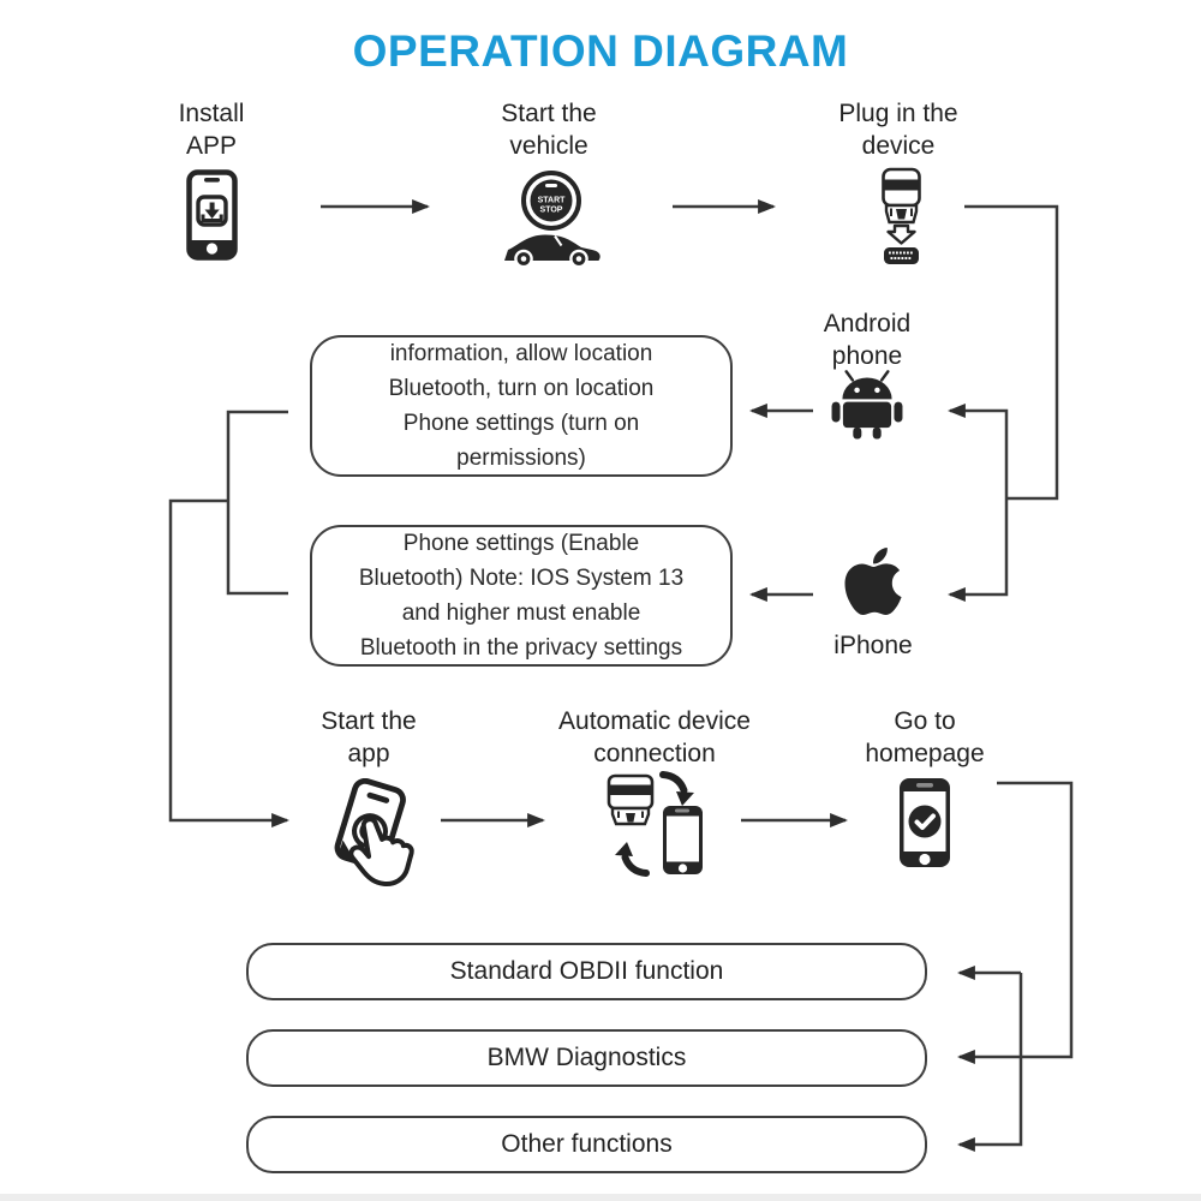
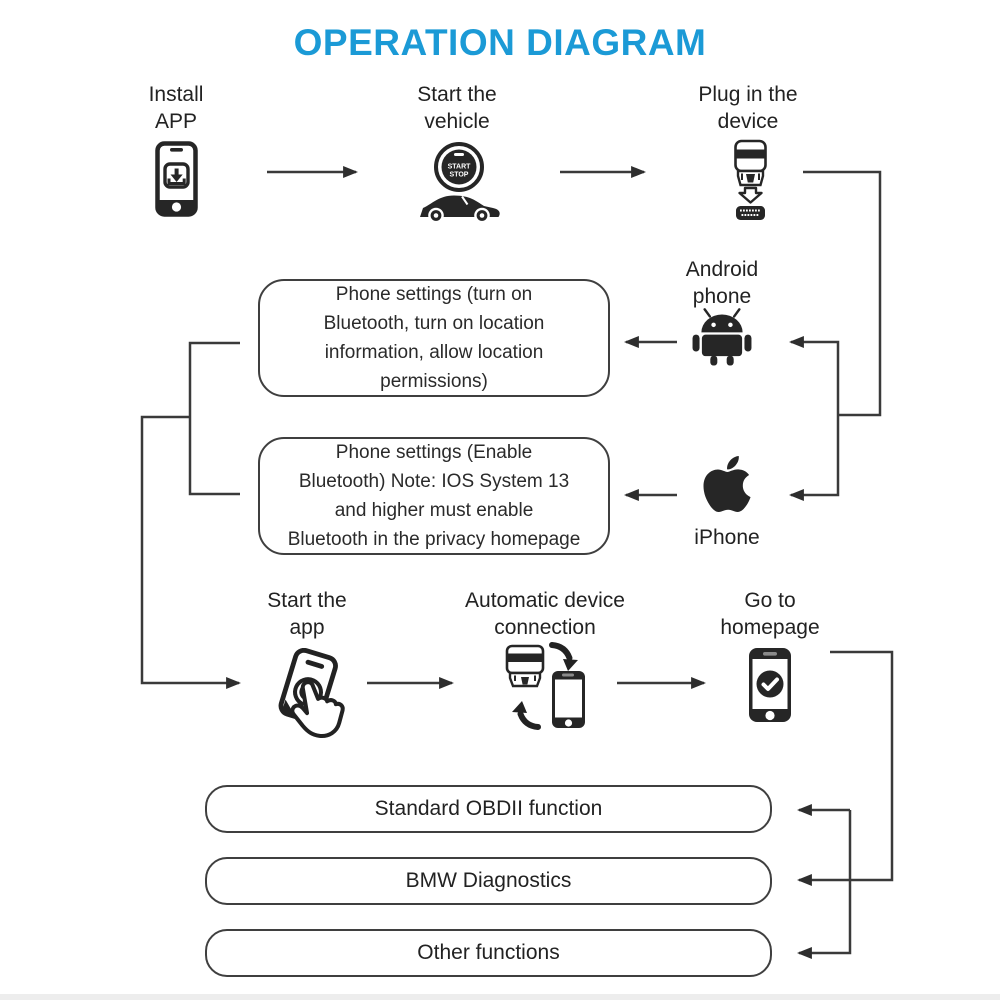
  OPERATION DIAGRAM
  Install
  APP
  Start the
  vehicle
  Plug in the
  device
  Android
  phone
- information, allow location
+ Phone settings (turn on
  Bluetooth, turn on location
- Phone settings (turn on
+ information, allow location
  permissions)
  iPhone
  Phone settings (Enable
  Bluetooth) Note: IOS System 13
  and higher must enable
- Bluetooth in the privacy settings
+ Bluetooth in the privacy homepage
  Start the
  app
  Automatic device
  connection
  Go to
  homepage
  Standard OBDII function
  BMW Diagnostics
  Other functions
